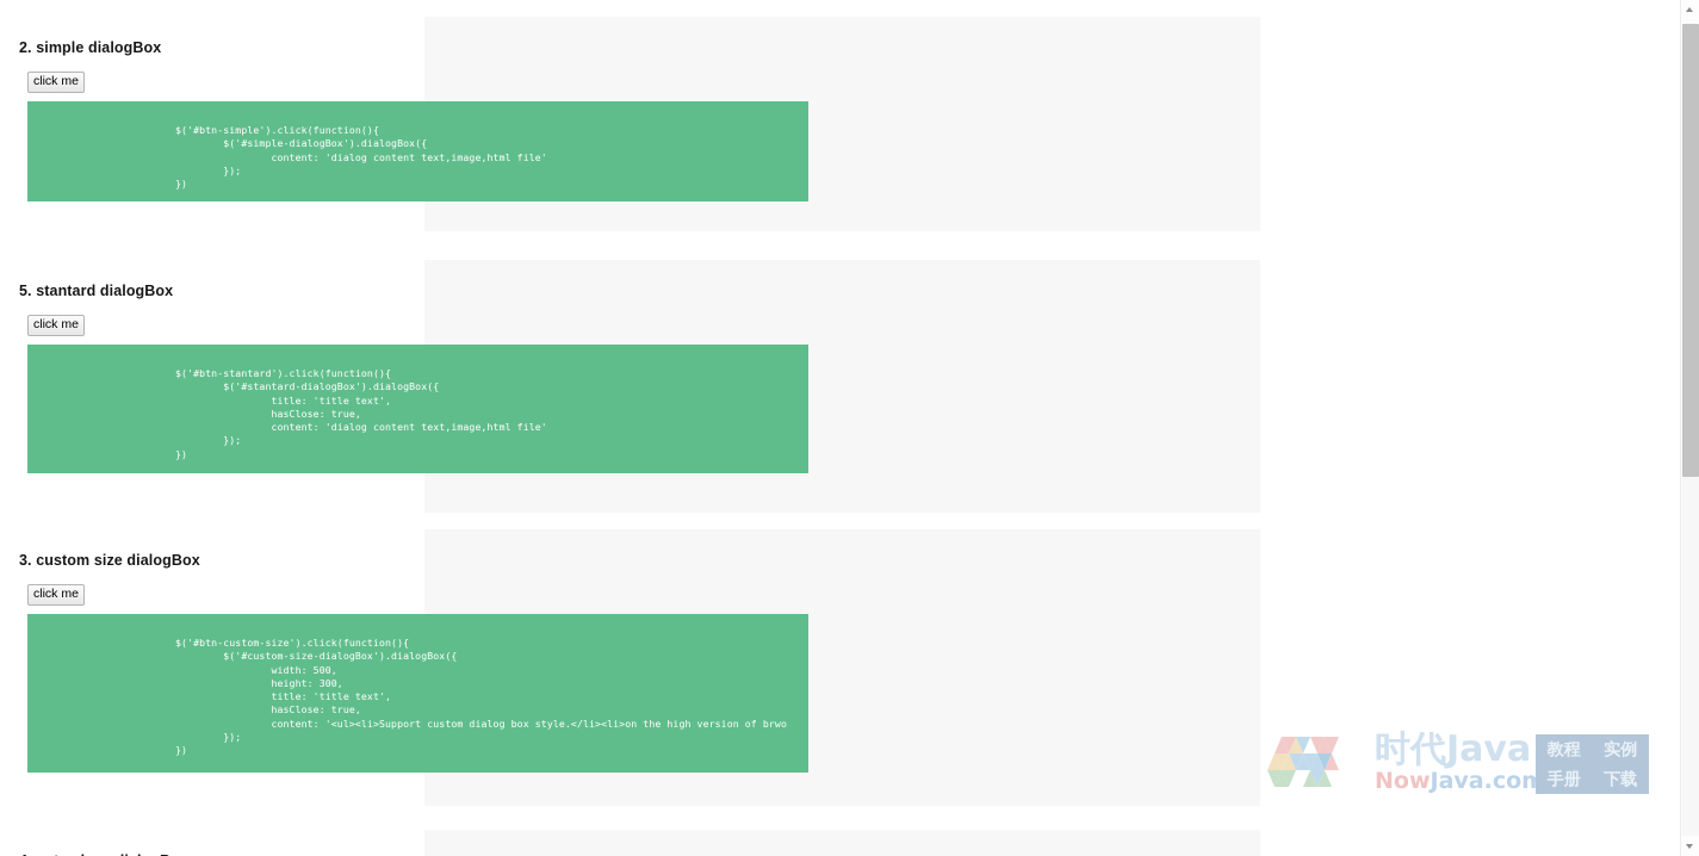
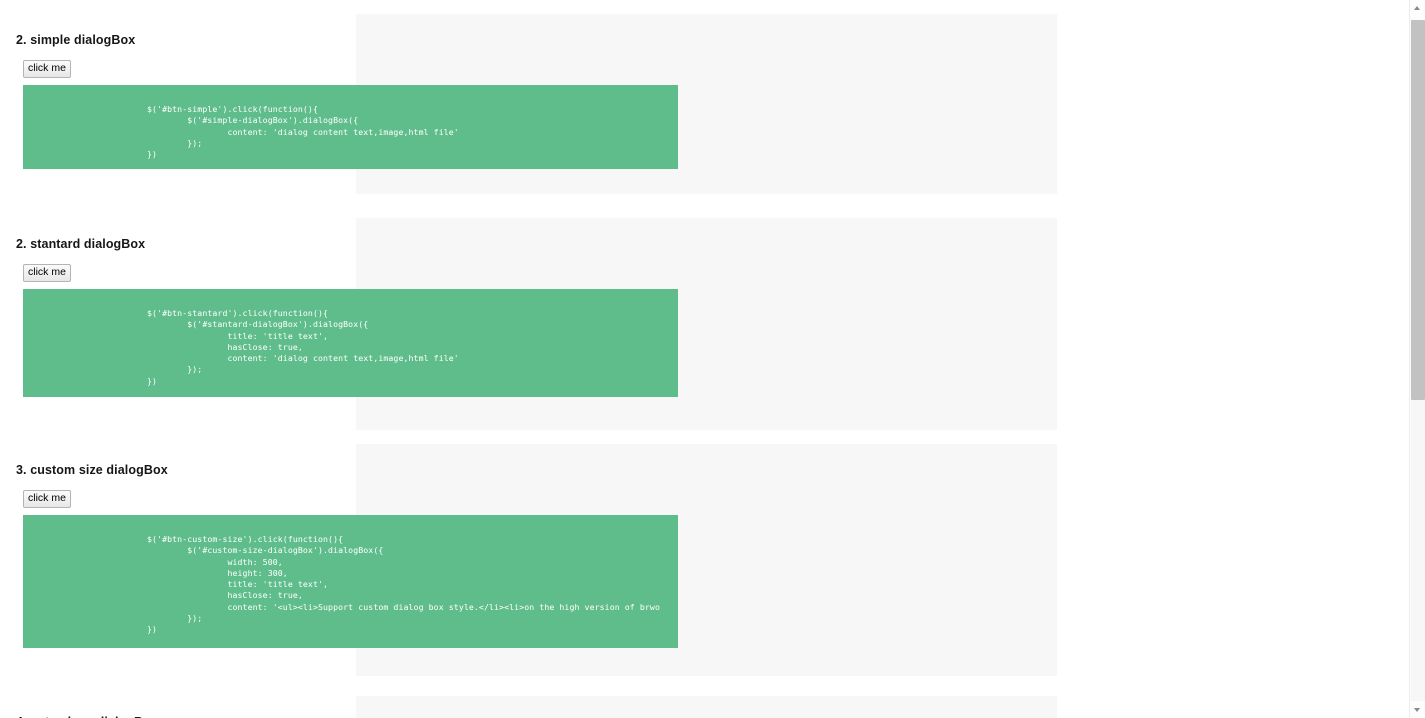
  2. simple dialogBox
  click me
  $('#btn-simple').click(function(){
  $('#simple-dialogBox').dialogBox({
  content: 'dialog content text,image,html file'
  });
  })
- 5. stantard dialogBox
+ 2. stantard dialogBox
  click me
  $('#btn-stantard').click(function(){
  $('#stantard-dialogBox').dialogBox({
  title: 'title text',
  hasClose: true,
  content: 'dialog content text,image,html file'
  });
  })
  3. custom size dialogBox
  click me
  $('#btn-custom-size').click(function(){
  $('#custom-size-dialogBox').dialogBox({
  width: 500,
  height: 300,
  title: 'title text',
  hasClose: true,
  content: '<ul><li>Support custom dialog box style.</li><li>on the high version of brwo
  });
  })
- 时代Java
- NowJava.com
- 教程
- 实例
- 手册
- 下载
